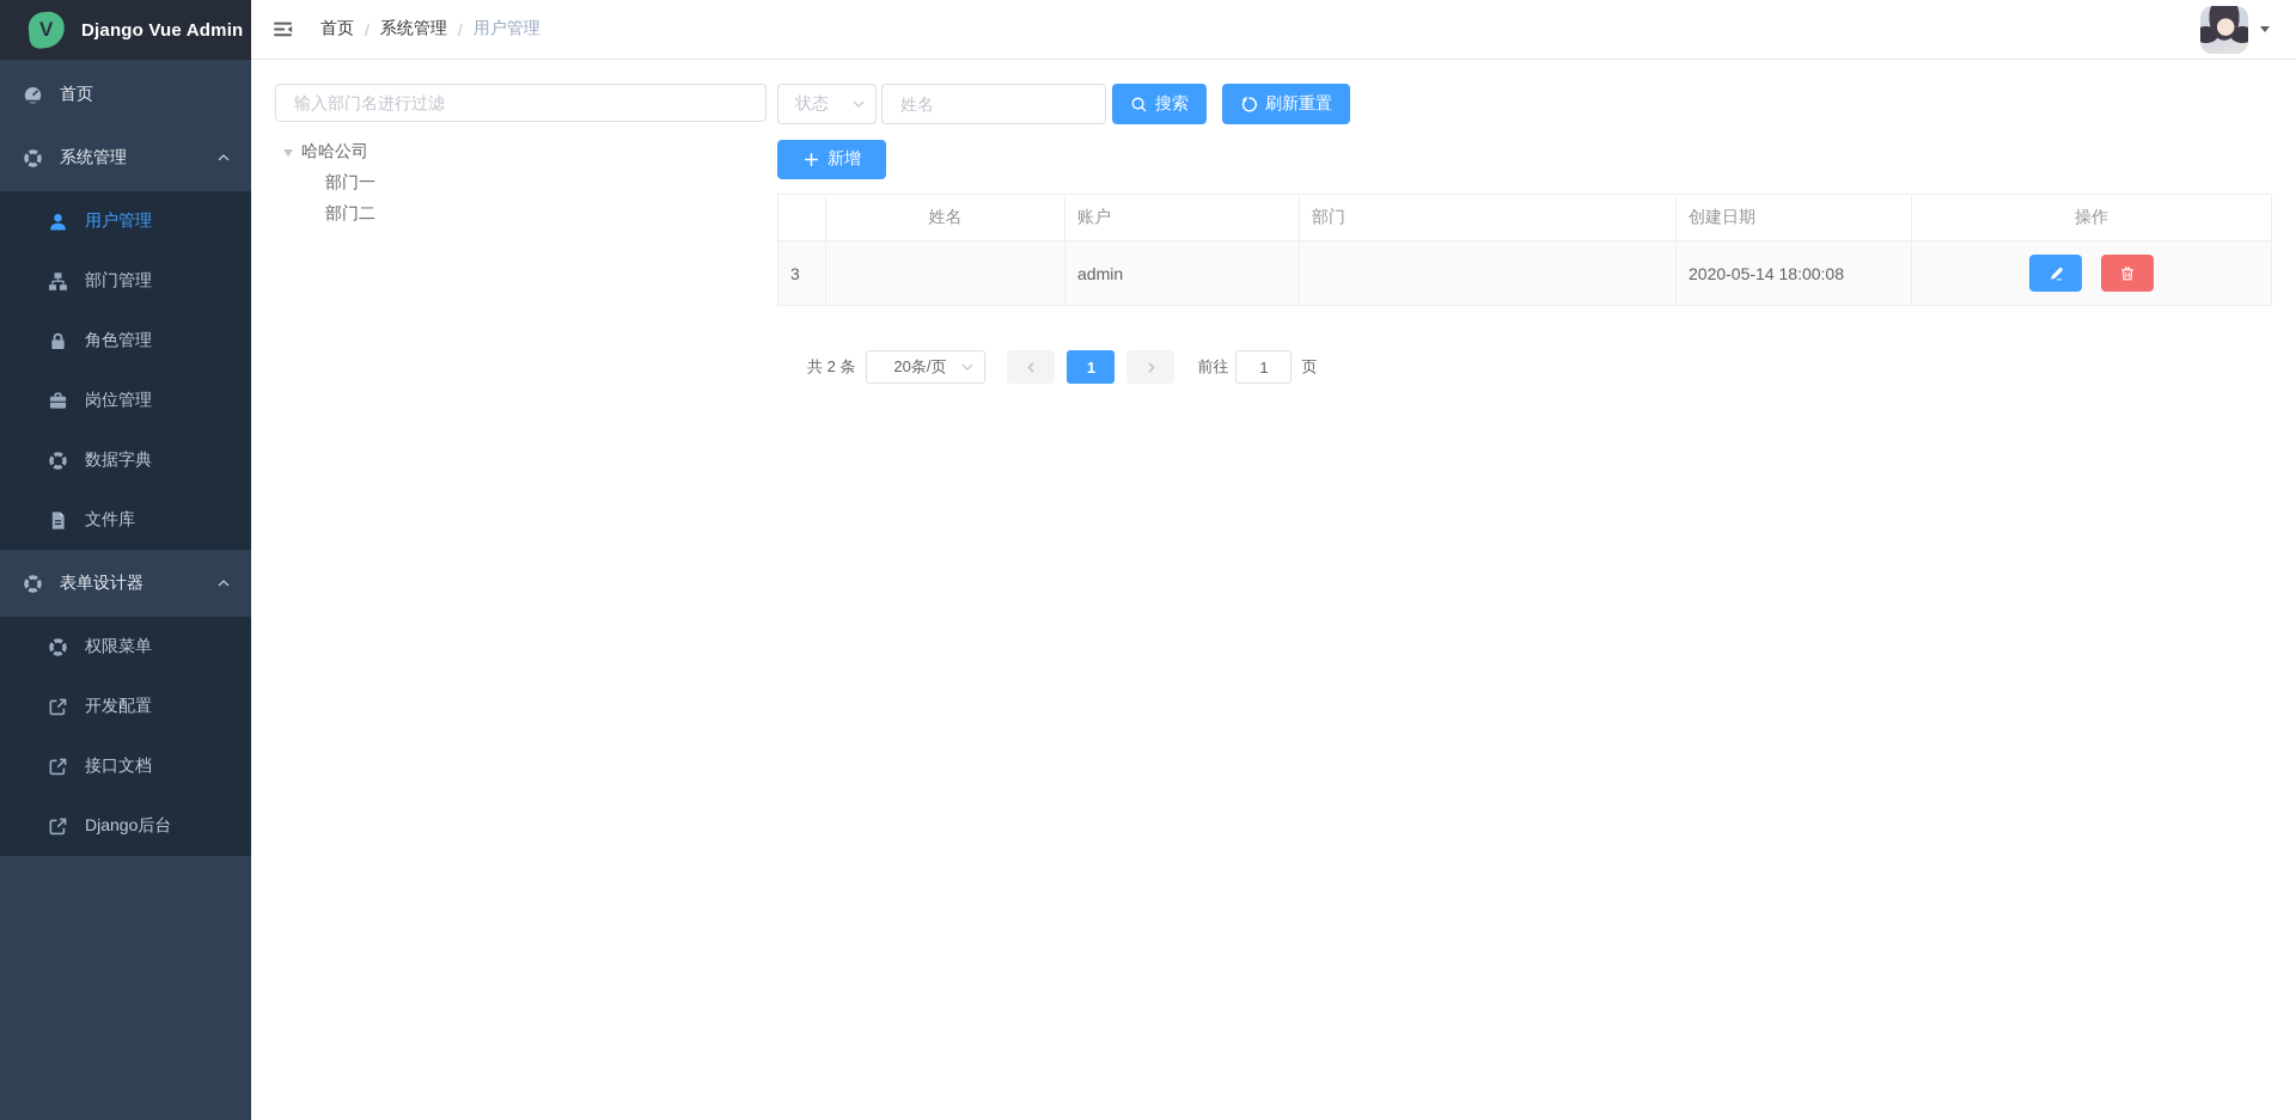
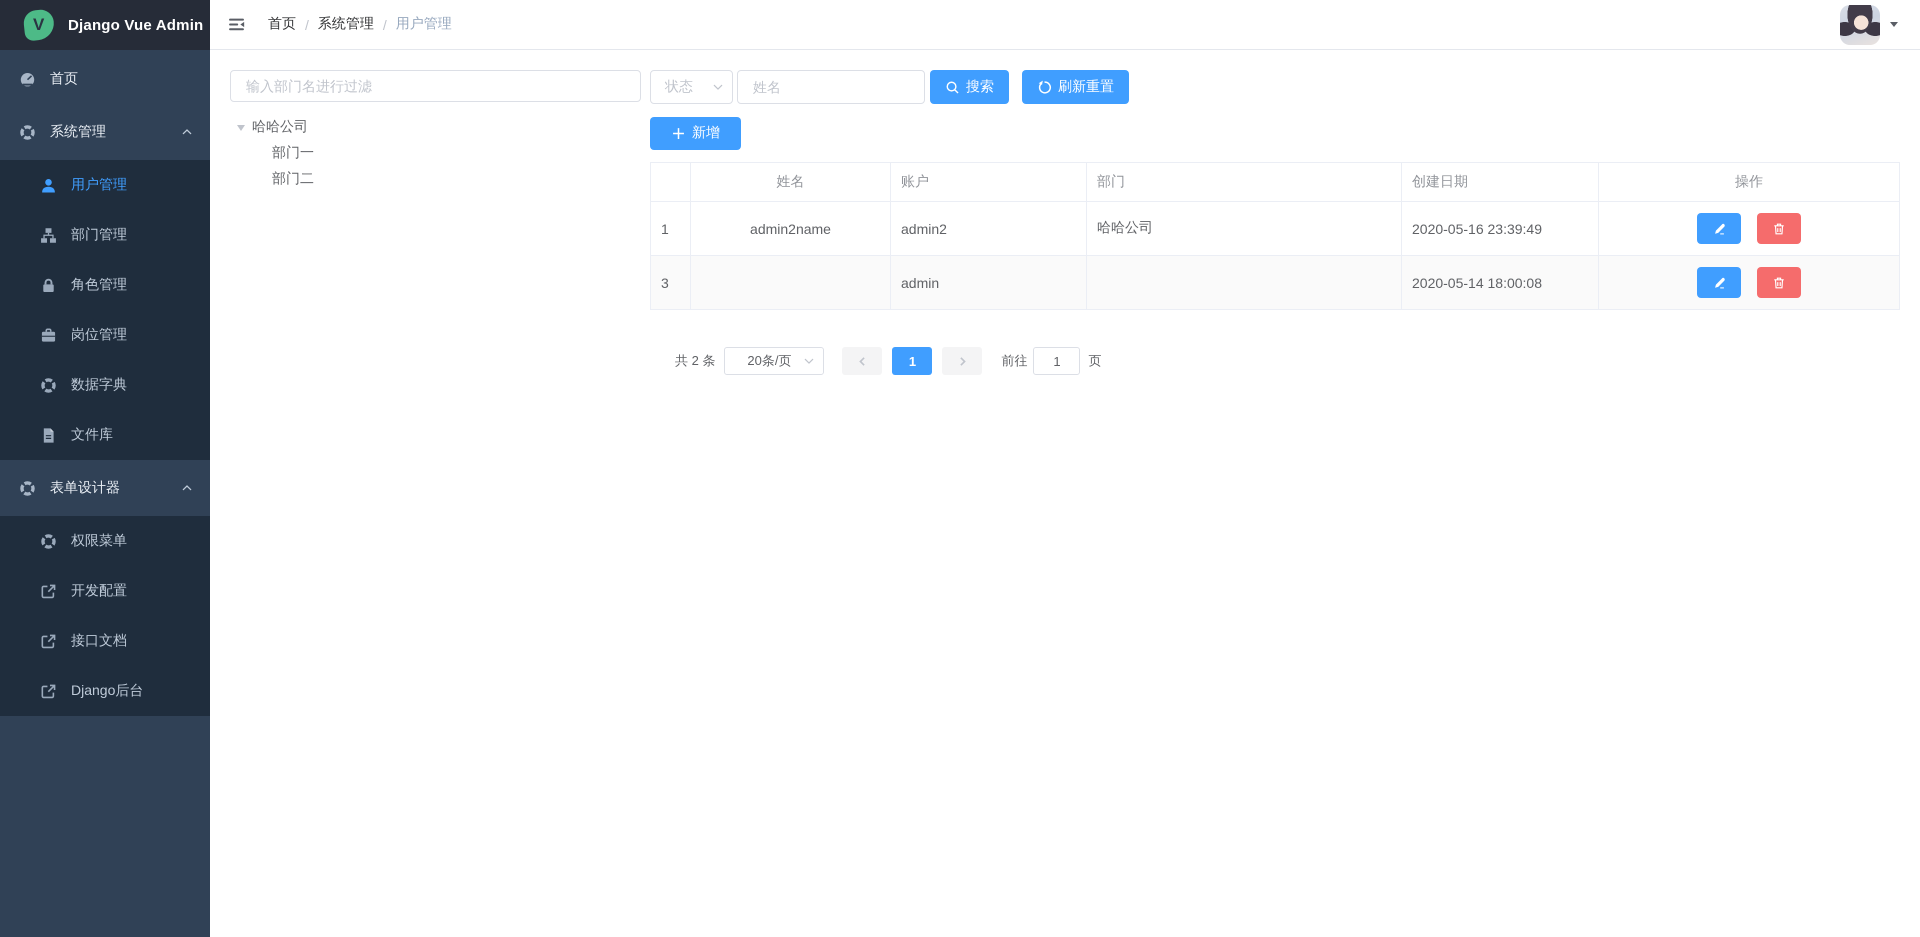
  Django Vue Admin
  首页
  系统管理
  用户管理
  部门管理
  角色管理
  岗位管理
  数据字典
  文件库
  表单设计器
  权限菜单
  开发配置
  接口文档
  Django后台
  首页
  /
  系统管理
  /
  用户管理
  输入部门名进行过滤
  哈哈公司
  部门一
  部门二
  状态
  姓名
  搜索
  刷新重置
  新增
  	姓名	账户	部门	创建日期	操作
+ 1	admin2name	admin2	哈哈公司	2020-05-16 23:39:49
  3		admin		2020-05-14 18:00:08
  共 2 条
  20条/页
  1
  前往
  1
  页
